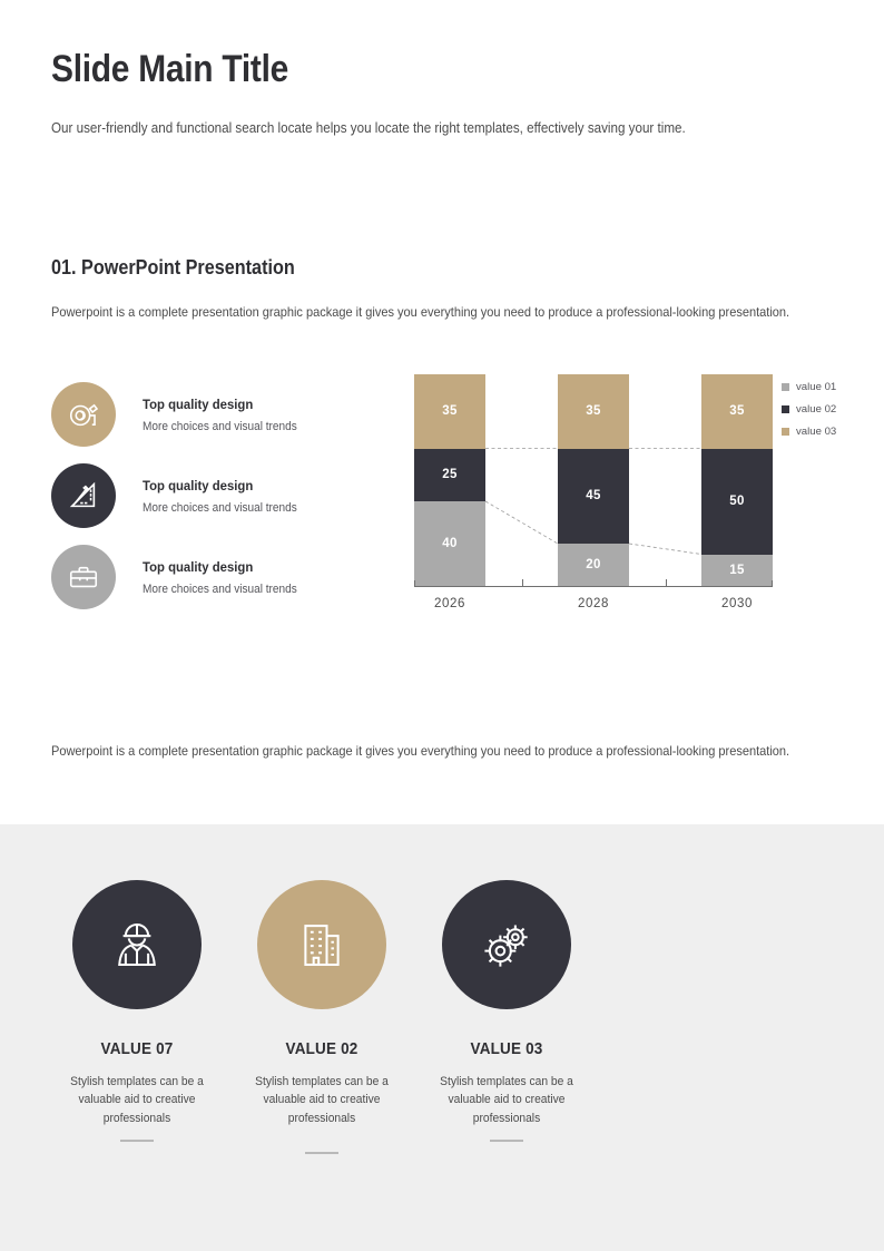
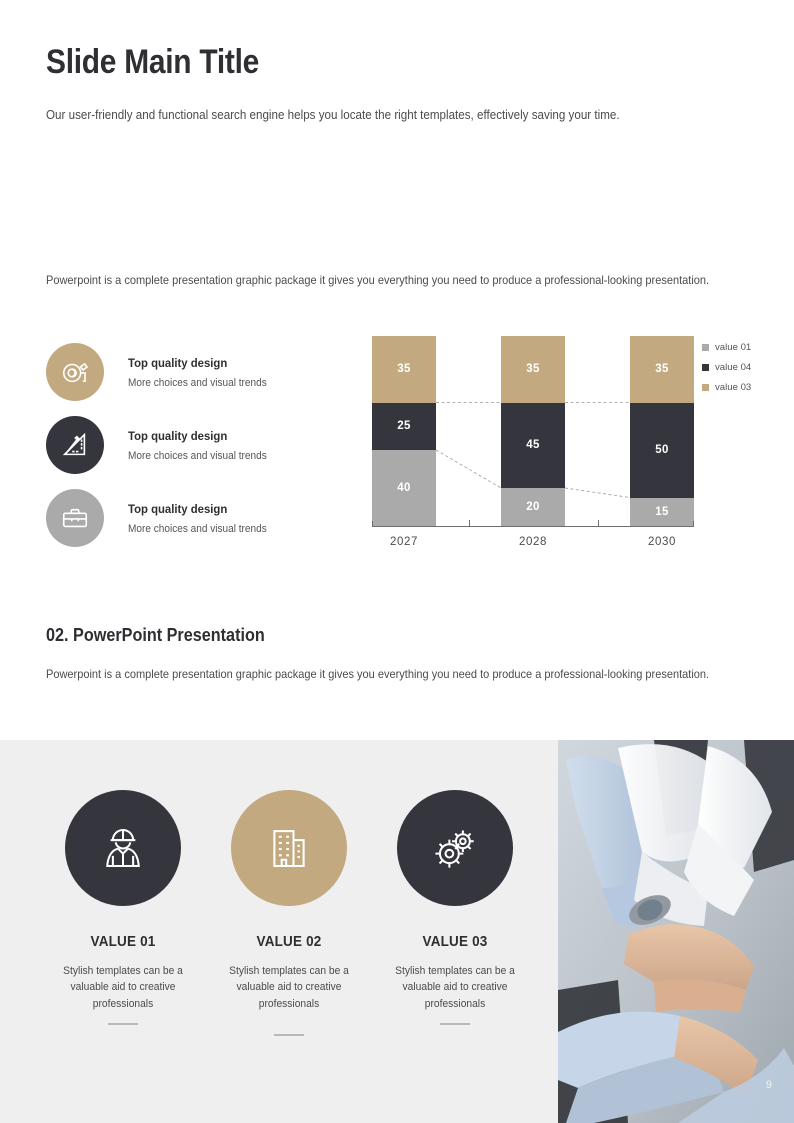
  Slide Main Title
- Our user-friendly and functional search locate helps you locate the right templates, effectively saving your time.
+ Our user-friendly and functional search engine helps you locate the right templates, effectively saving your time.
- 01. PowerPoint Presentation
  Powerpoint is a complete presentation graphic package it gives you everything you need to produce a professional-looking presentation.
  Top quality design
  More choices and visual trends
  Top quality design
  More choices and visual trends
  Top quality design
  More choices and visual trends
  35
  25
  40
  35
  45
  20
  35
  50
  15
  value 01
- value 02
+ value 04
  value 03
- 2026
+ 2027
  2028
  2030
+ 02. PowerPoint Presentation
  Powerpoint is a complete presentation graphic package it gives you everything you need to produce a professional-looking presentation.
+ 9
- VALUE 07
+ VALUE 01
  Stylish templates can be a valuable aid to creative professionals
  VALUE 02
  Stylish templates can be a valuable aid to creative professionals
  VALUE 03
  Stylish templates can be a valuable aid to creative professionals
